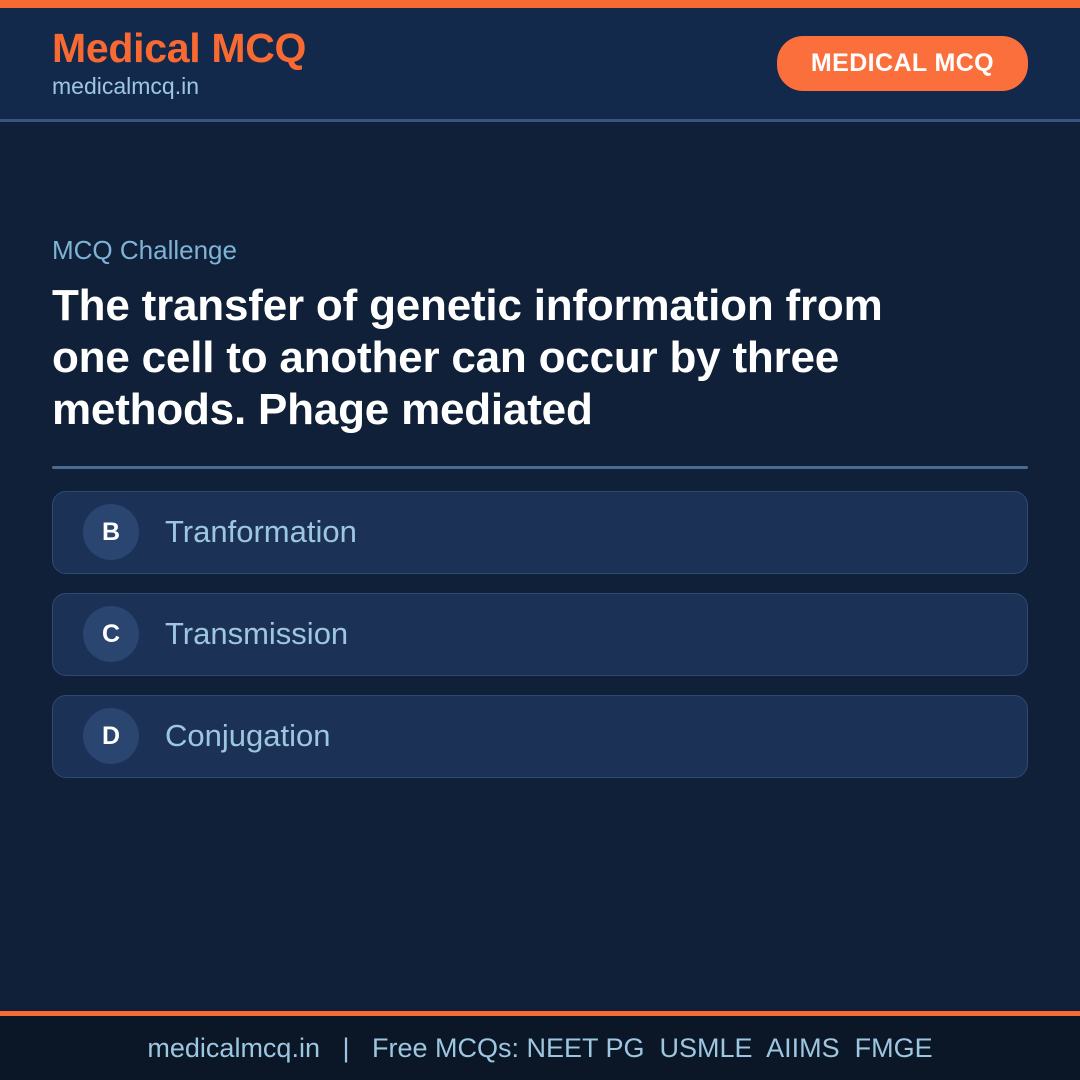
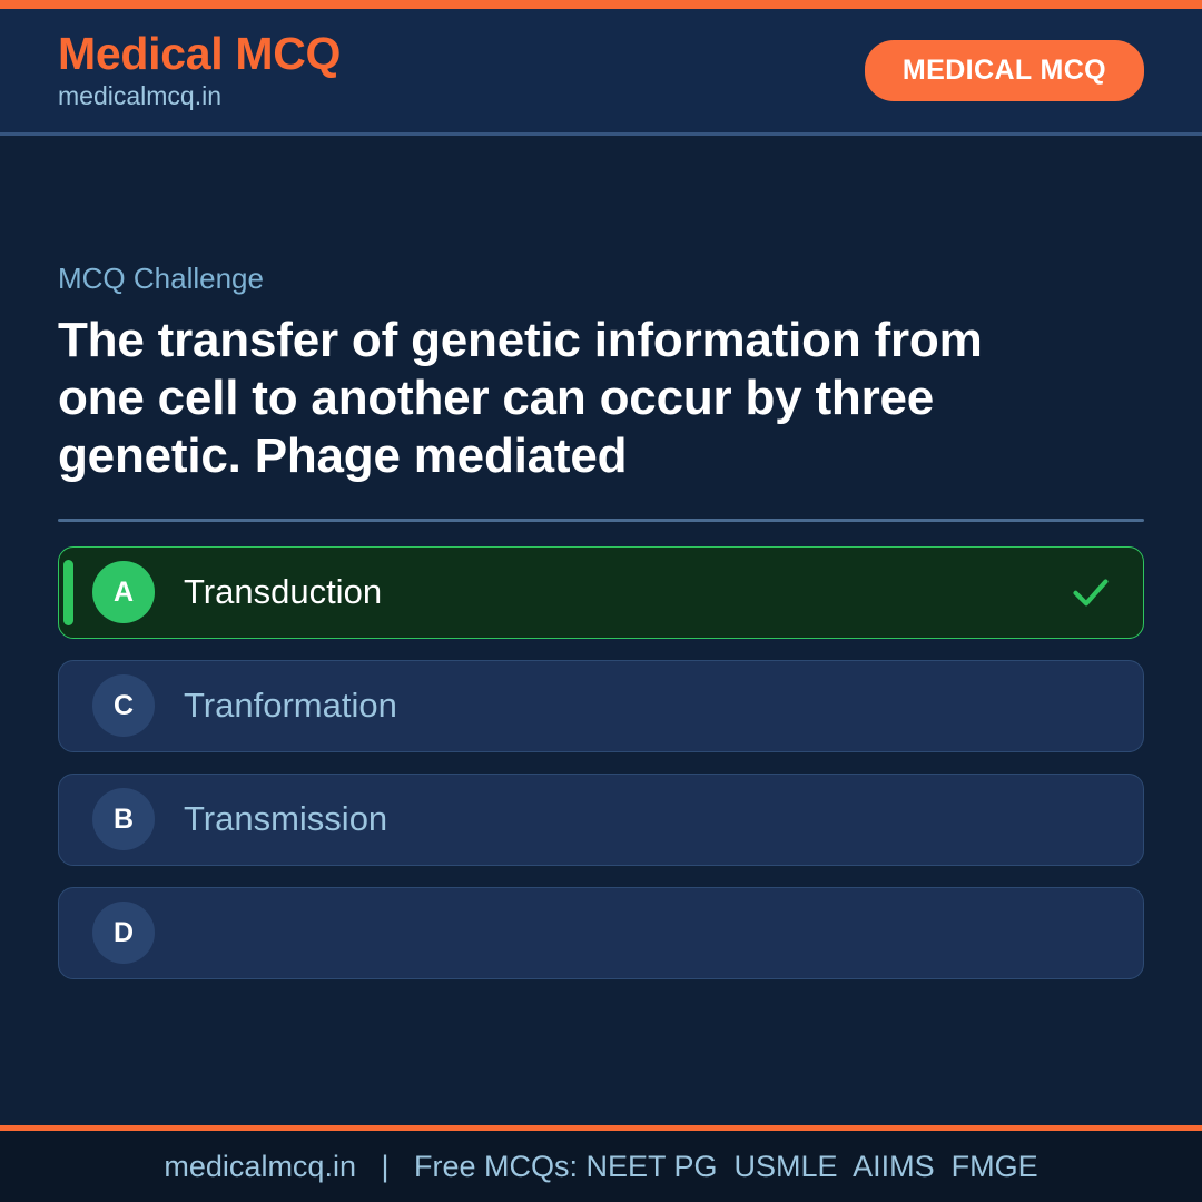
  Medical MCQ
  medicalmcq.in
  MEDICAL MCQ
  MCQ Challenge
- The transfer of genetic information from one cell to another can occur by three methods. Phage mediated
+ The transfer of genetic information from one cell to another can occur by three genetic. Phage mediated
+ A
+ Transduction
- B
+ C
  Tranformation
- C
+ B
  Transmission
  D
- Conjugation
  medicalmcq.in | Free MCQs: NEET PG USMLE AIIMS FMGE
